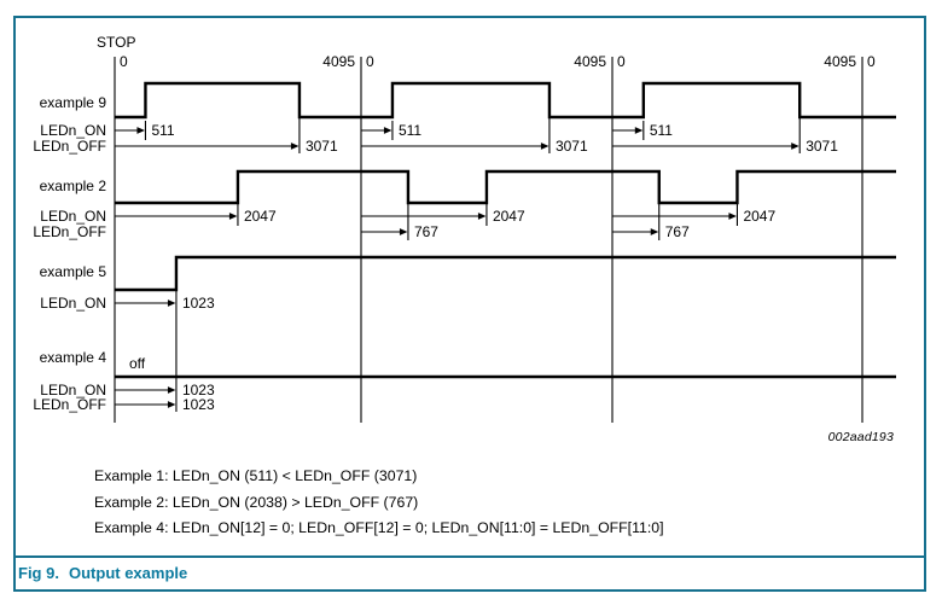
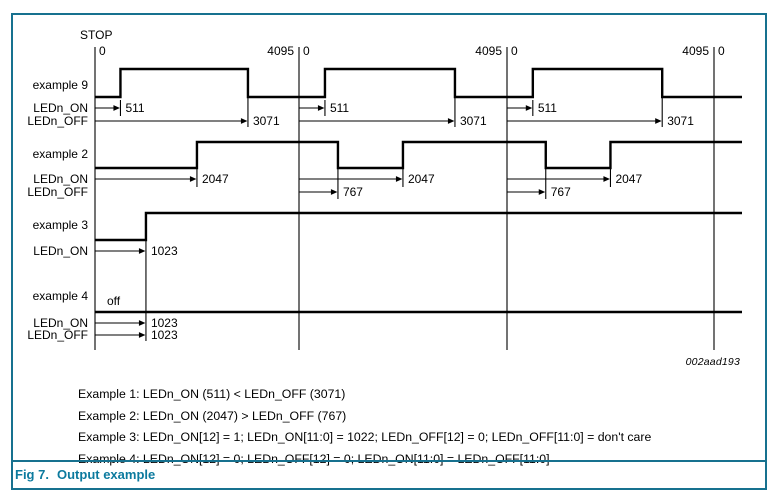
  STOP
  0
  4095
  0
  4095
  0
  4095
  0
  example 9
  LEDn_ON
  LEDn_OFF
  511
  511
  511
  3071
  3071
  3071
  example 2
  LEDn_ON
  LEDn_OFF
  2047
  2047
  2047
  767
  767
- example 5
+ example 3
  LEDn_ON
  1023
  example 4
  LEDn_ON
  LEDn_OFF
  off
  1023
  1023
  002aad193
  Example 1: LEDn_ON (511) < LEDn_OFF (3071)
- Example 2: LEDn_ON (2038) > LEDn_OFF (767)
+ Example 2: LEDn_ON (2047) > LEDn_OFF (767)
+ Example 3: LEDn_ON[12] = 1; LEDn_ON[11:0] = 1022; LEDn_OFF[12] = 0; LEDn_OFF[11:0] = don't care
  Example 4: LEDn_ON[12] = 0; LEDn_OFF[12] = 0; LEDn_ON[11:0] = LEDn_OFF[11:0]
- Fig 9.
+ Fig 7.
  Output example
